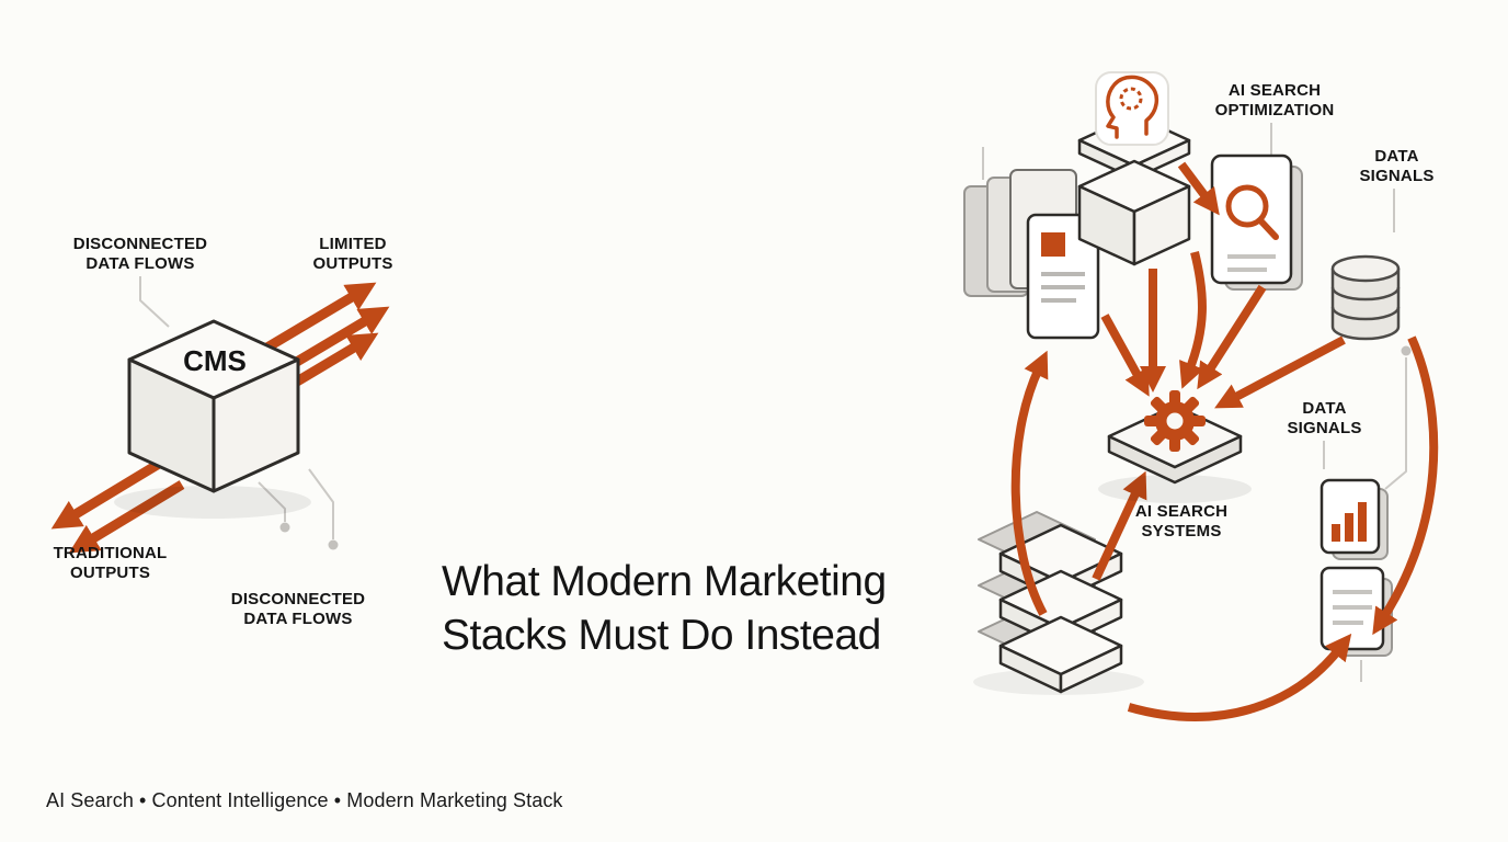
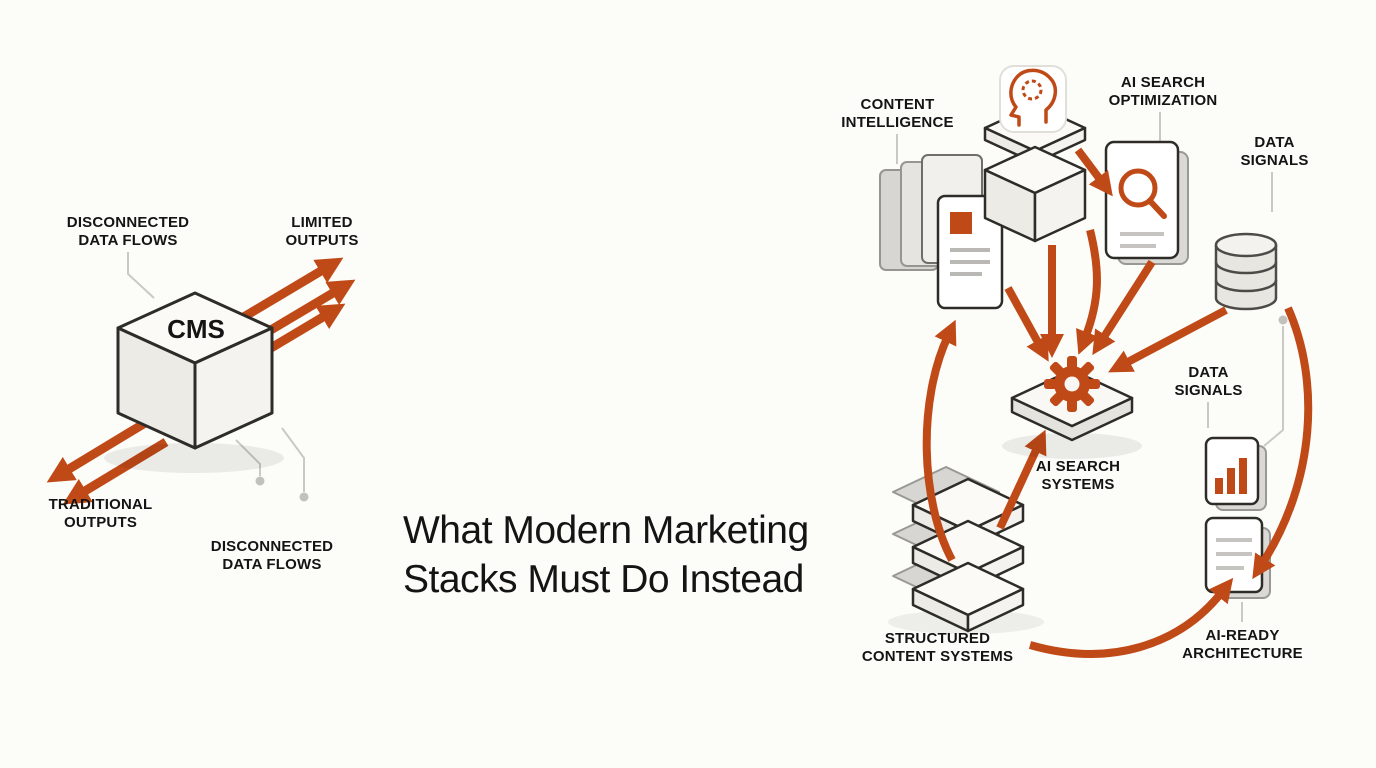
  CMS
  DISCONNECTED
  DATA FLOWS
  LIMITED
  OUTPUTS
  TRADITIONAL
  OUTPUTS
  DISCONNECTED
  DATA FLOWS
+ CONTENT
+ INTELLIGENCE
  AI SEARCH
  OPTIMIZATION
  DATA
  SIGNALS
  DATA
  SIGNALS
  AI SEARCH
  SYSTEMS
+ STRUCTURED
+ CONTENT SYSTEMS
+ AI-READY
+ ARCHITECTURE
  What Modern Marketing
  Stacks Must Do Instead
- AI Search • Content Intelligence • Modern Marketing Stack
